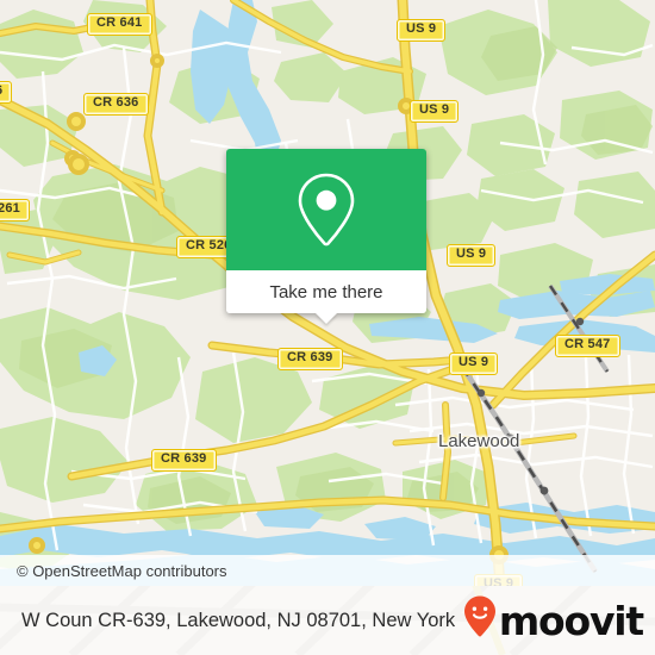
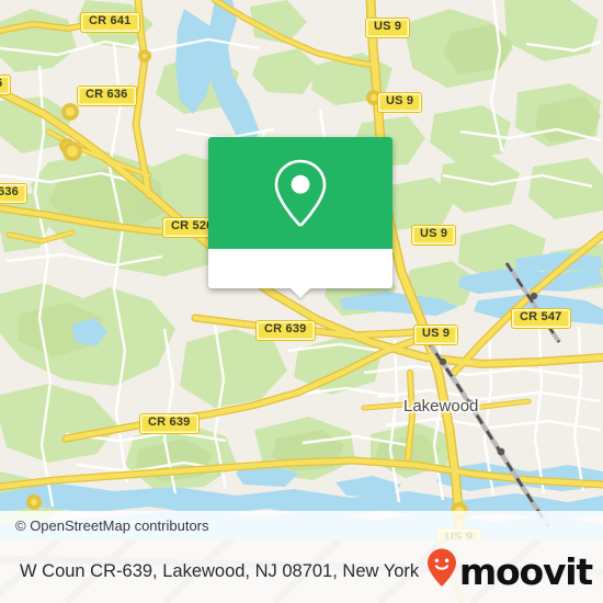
  CR 641
  US 9
  CR 636
  US 9
- 261
+ 636
  CR 52
  US 9
  CR 639
  US 9
  CR 547
  CR 639
  US 9
  Lakewood
- Take me there
  © OpenStreetMap contributors
  W Coun CR-639, Lakewood, NJ 08701, New York
  moovit
